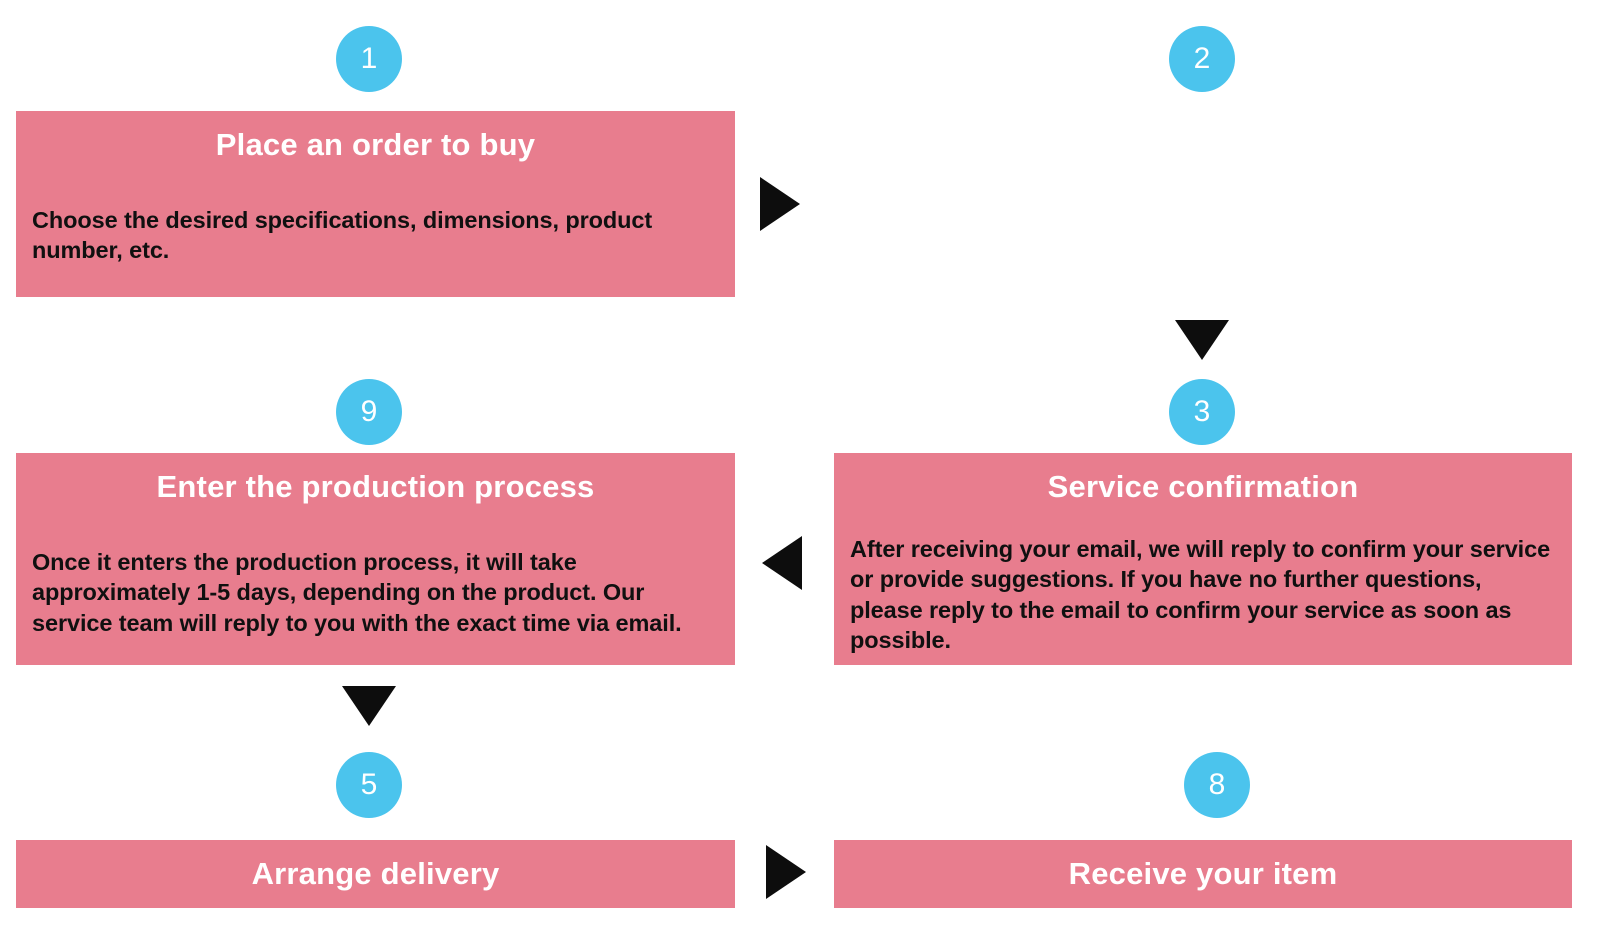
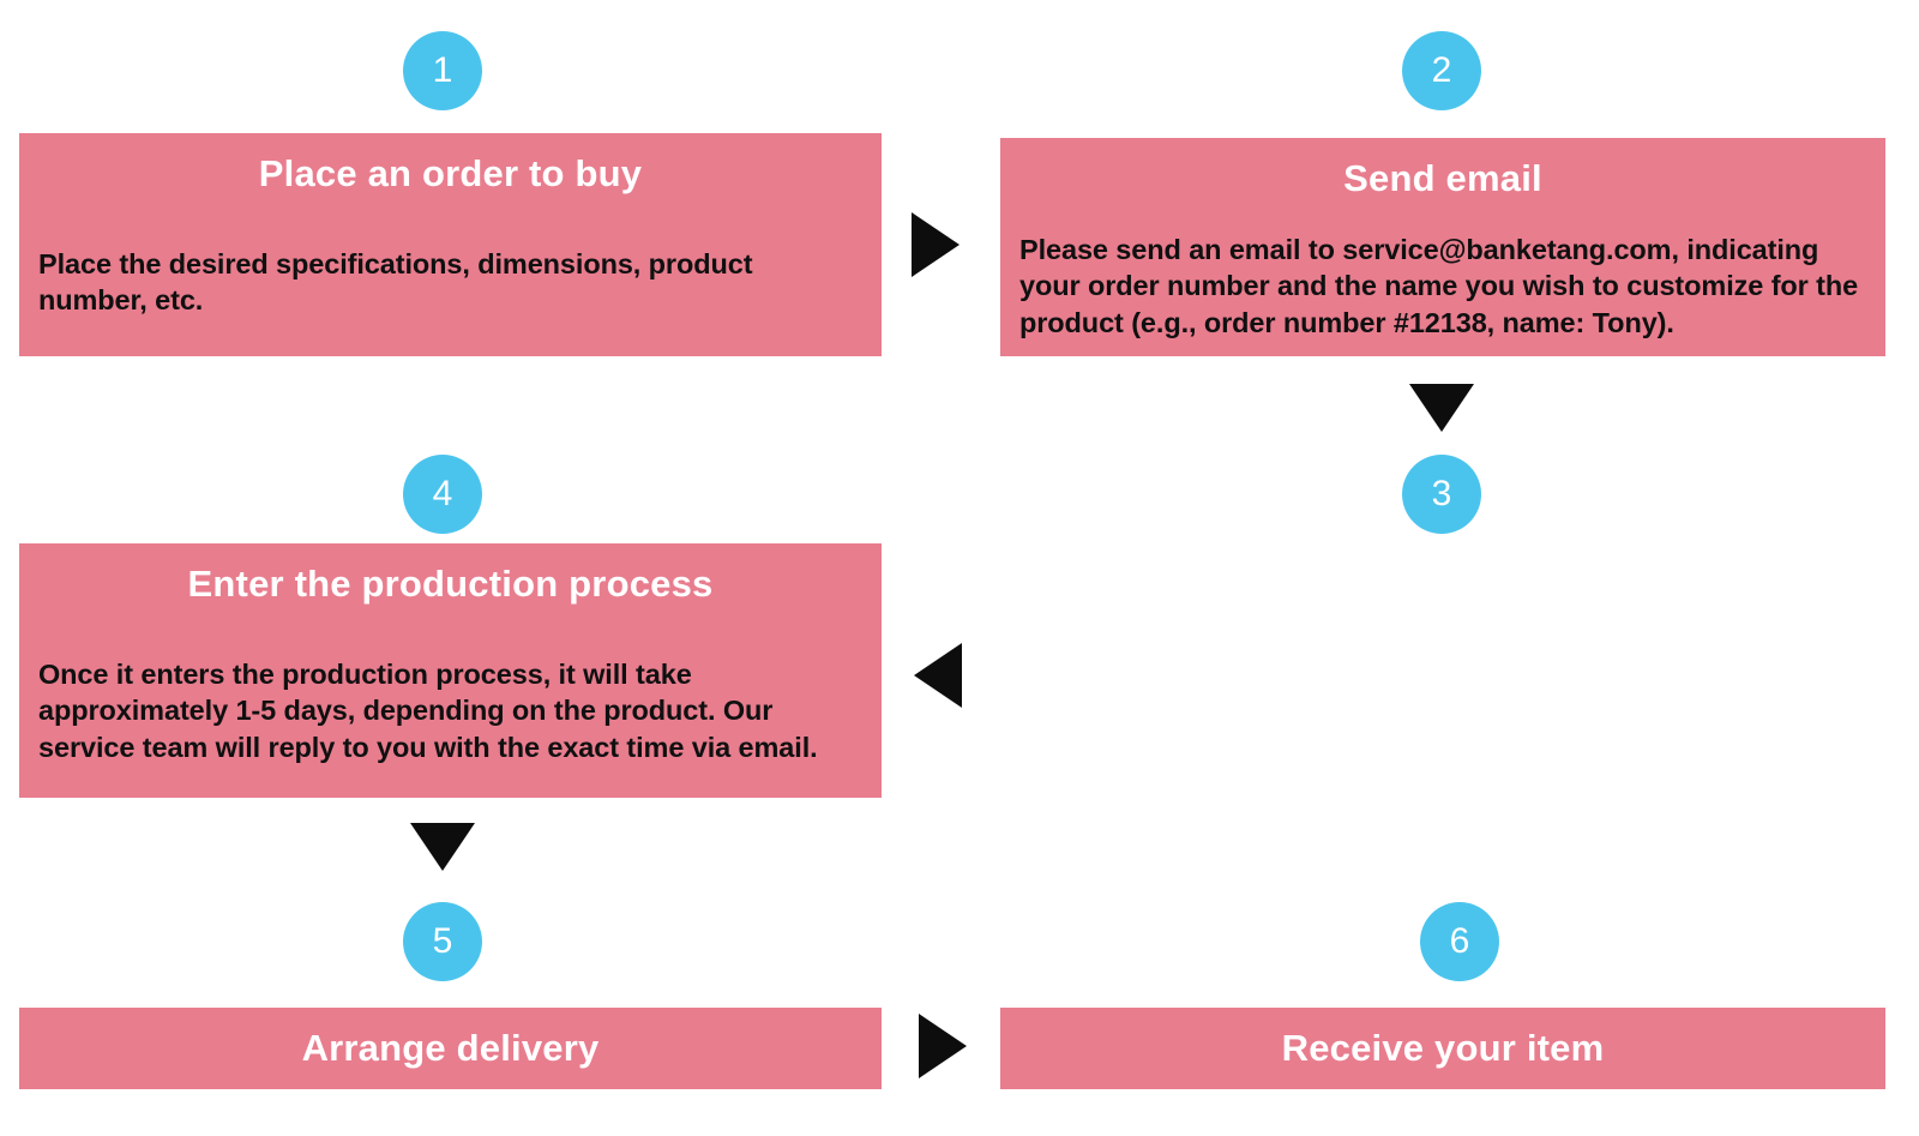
  1
  Place an order to buy
- Choose the desired specifications, dimensions, product number, etc.
+ Place the desired specifications, dimensions, product number, etc.
  2
+ Send email
+ Please send an email to service@banketang.com, indicating your order number and the name you wish to customize for the product (e.g., order number #12138, name: Tony).
  3
- Service confirmation
- After receiving your email, we will reply to confirm your service or provide suggestions. If you have no further questions, please reply to the email to confirm your service as soon as possible.
- 9
+ 4
  Enter the production process
  Once it enters the production process, it will take approximately 1-5 days, depending on the product. Our service team will reply to you with the exact time via email.
  5
  Arrange delivery
- 8
+ 6
  Receive your item
